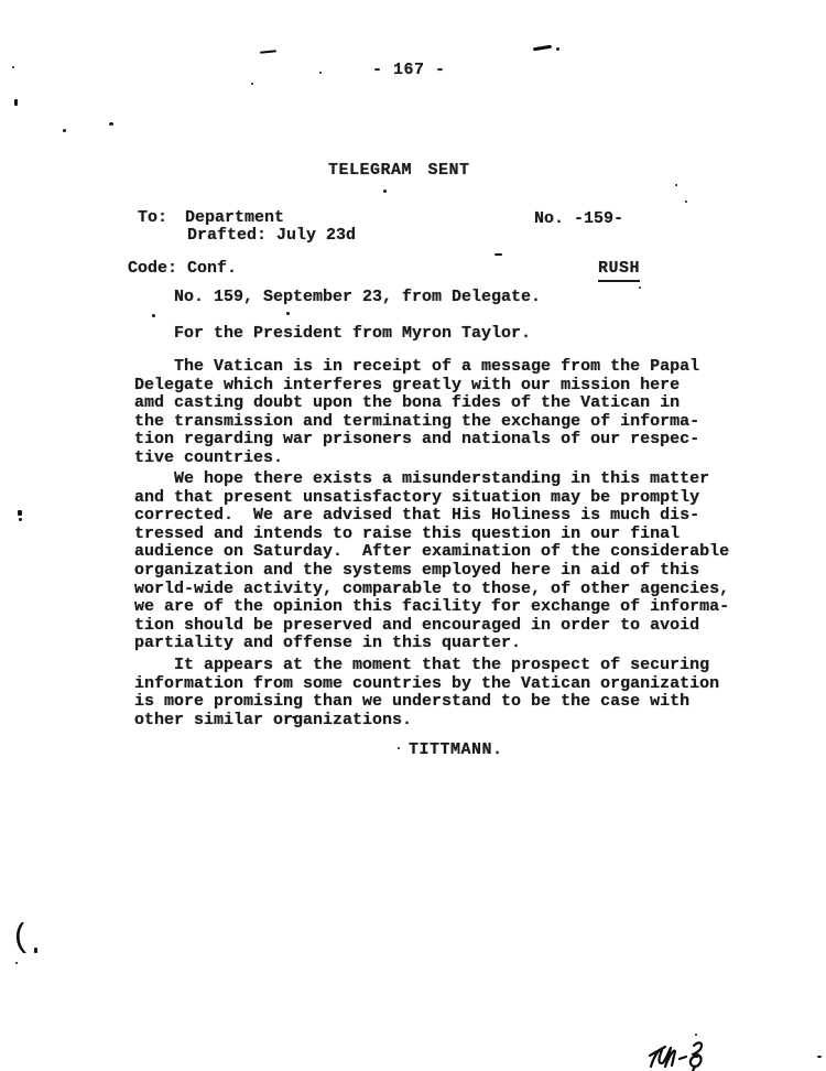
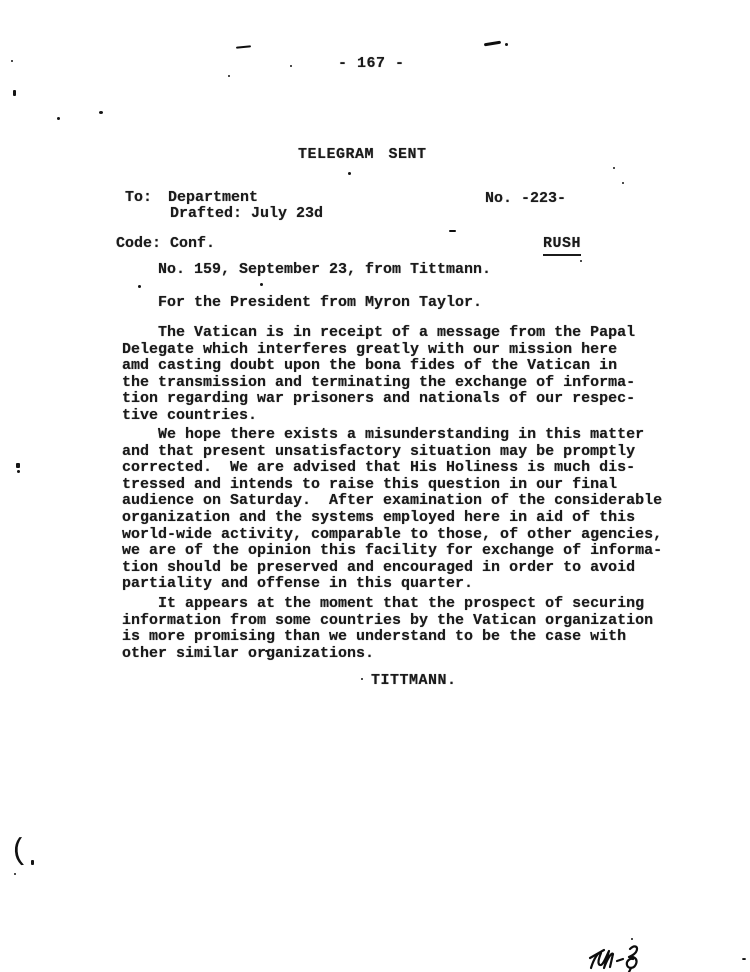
  - 167 -
  TELEGRAM SENT
  To:
  Department
- No. -159-
+ No. -223-
  Drafted: July 23d
  Code: Conf.
  RUSH
- No. 159, September 23, from Delegate.
+ No. 159, September 23, from Tittmann.
  For the President from Myron Taylor.
  The Vatican is in receipt of a message from the Papal
  Delegate which interferes greatly with our mission here
  amd casting doubt upon the bona fides of the Vatican in
  the transmission and terminating the exchange of informa-
  tion regarding war prisoners and nationals of our respec-
  tive countries.
  We hope there exists a misunderstanding in this matter
  and that present unsatisfactory situation may be promptly
  corrected. We are advised that His Holiness is much dis-
  tressed and intends to raise this question in our final
  audience on Saturday. After examination of the considerable
  organization and the systems employed here in aid of this
  world-wide activity, comparable to those, of other agencies,
  we are of the opinion this facility for exchange of informa-
  tion should be preserved and encouraged in order to avoid
  partiality and offense in this quarter.
  It appears at the moment that the prospect of securing
  information from some countries by the Vatican organization
  is more promising than we understand to be the case with
  other similar organizations.
  TITTMANN.
